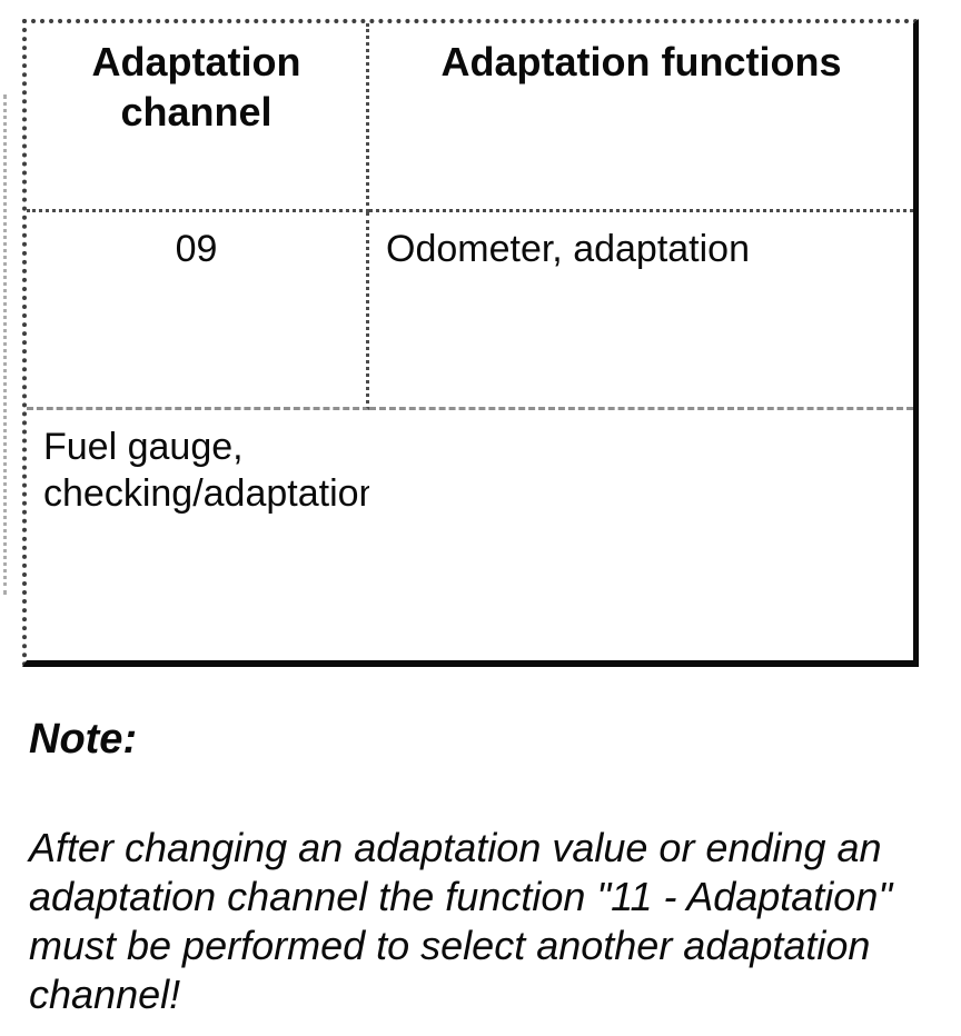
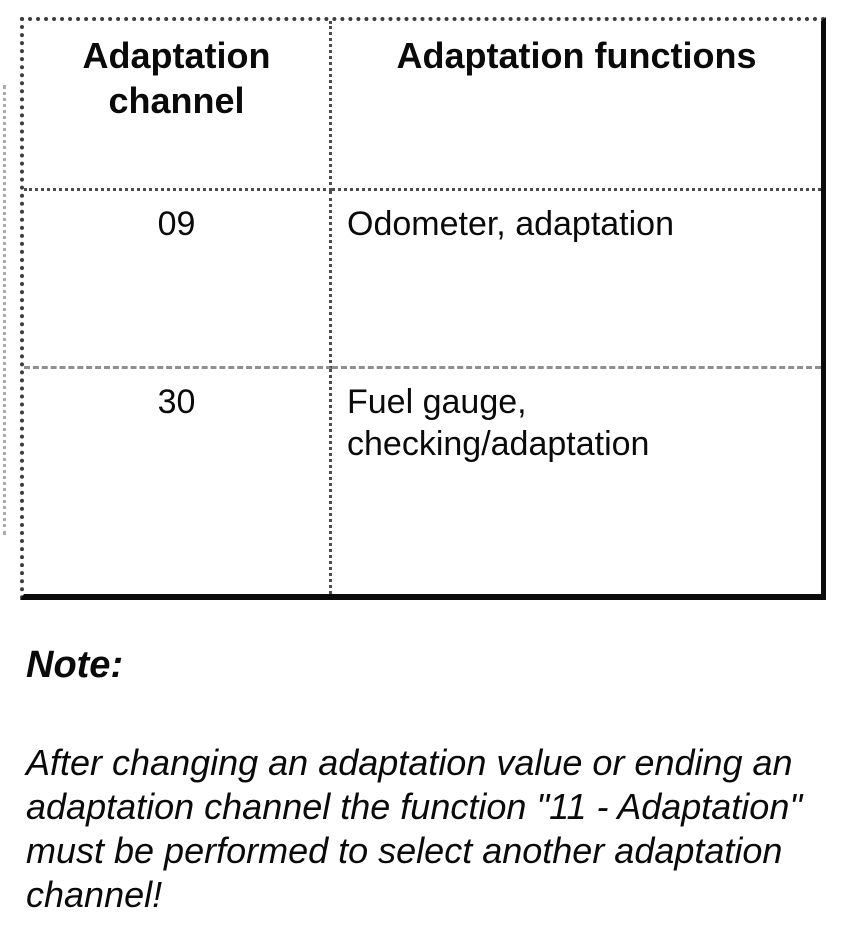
  Adaptation channel
  Adaptation functions
  09
  Odometer, adaptation
+ 30
  Fuel gauge,
  checking/adaptation
  Note:
  After changing an adaptation value or ending an
  adaptation channel the function "11 - Adaptation"
  must be performed to select another adaptation
  channel!
